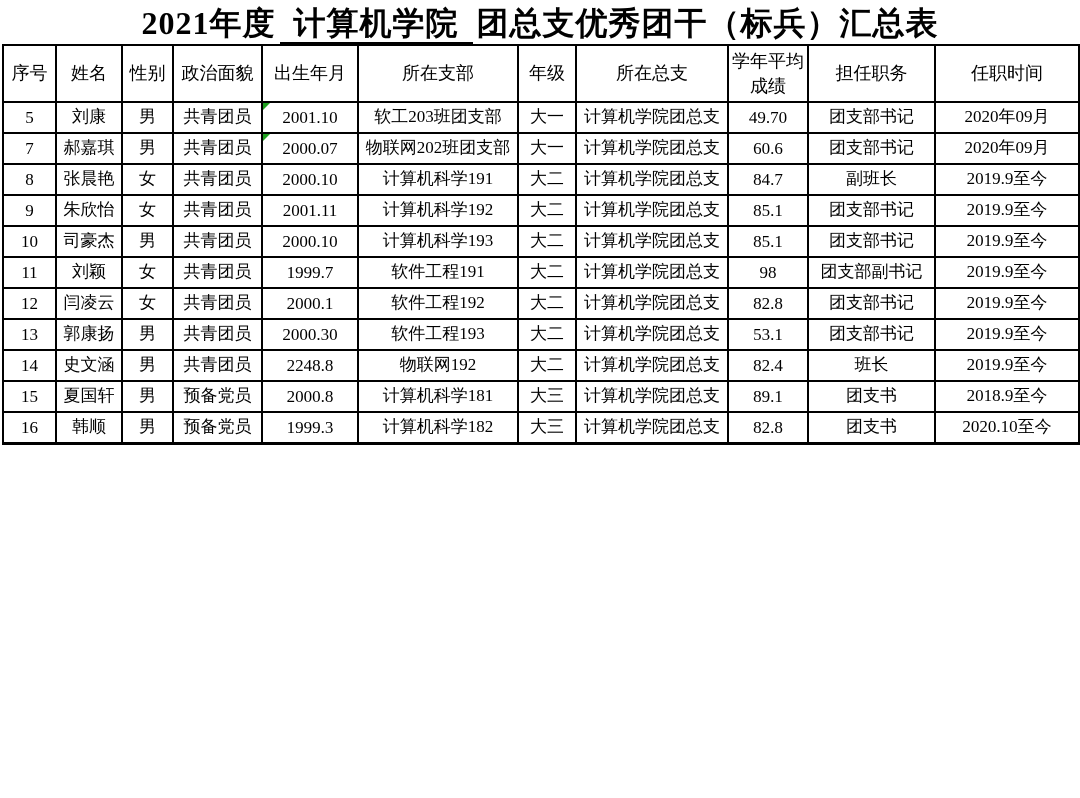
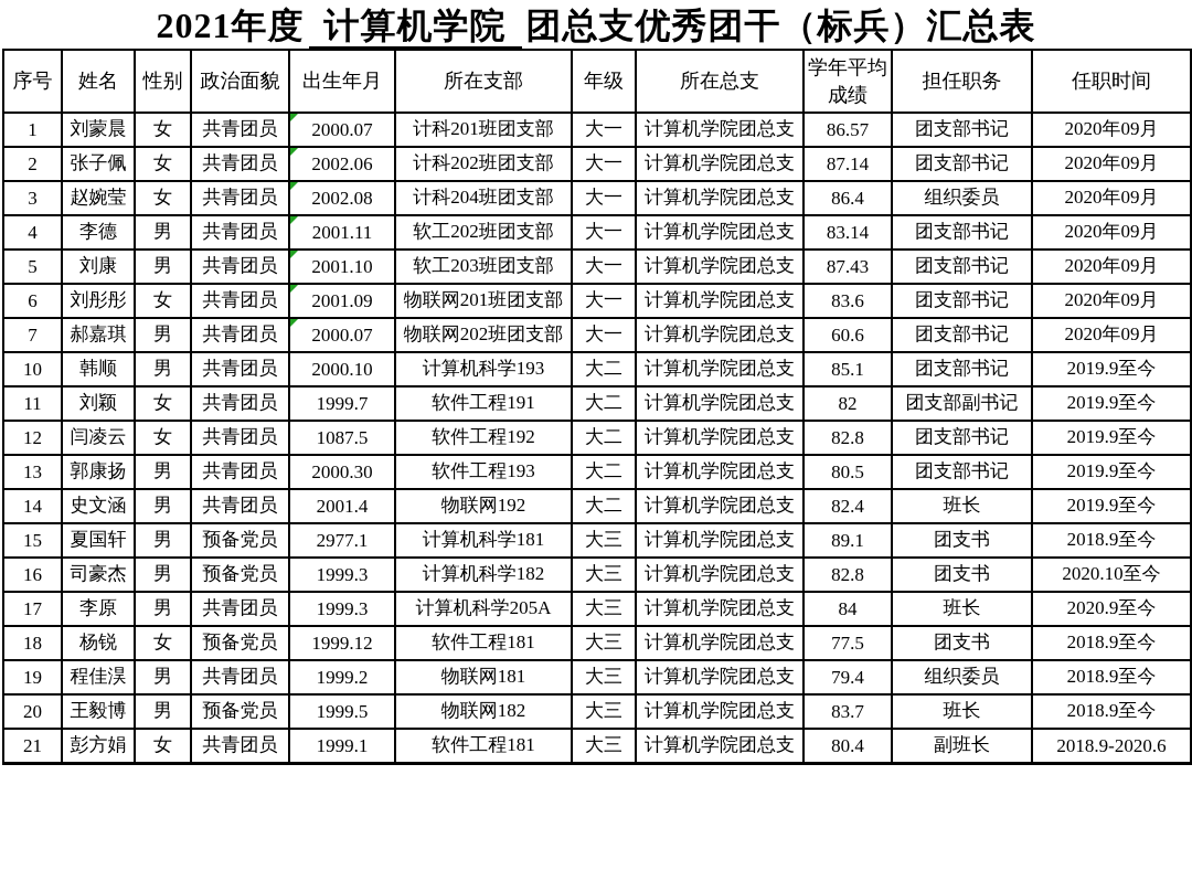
  2021年度 计算机学院 团总支优秀团干（标兵）汇总表
  序号	姓名	性别	政治面貌	出生年月	所在支部	年级	所在总支	学年平均成绩	担任职务	任职时间
+ 1	刘蒙晨	女	共青团员	2000.07	计科201班团支部	大一	计算机学院团总支	86.57	团支部书记	2020年09月
+ 2	张子佩	女	共青团员	2002.06	计科202班团支部	大一	计算机学院团总支	87.14	团支部书记	2020年09月
+ 3	赵婉莹	女	共青团员	2002.08	计科204班团支部	大一	计算机学院团总支	86.4	组织委员	2020年09月
+ 4	李德	男	共青团员	2001.11	软工202班团支部	大一	计算机学院团总支	83.14	团支部书记	2020年09月
- 5	刘康	男	共青团员	2001.10	软工203班团支部	大一	计算机学院团总支	49.70	团支部书记	2020年09月
+ 5	刘康	男	共青团员	2001.10	软工203班团支部	大一	计算机学院团总支	87.43	团支部书记	2020年09月
+ 6	刘彤彤	女	共青团员	2001.09	物联网201班团支部	大一	计算机学院团总支	83.6	团支部书记	2020年09月
  7	郝嘉琪	男	共青团员	2000.07	物联网202班团支部	大一	计算机学院团总支	60.6	团支部书记	2020年09月
- 8	张晨艳	女	共青团员	2000.10	计算机科学191	大二	计算机学院团总支	84.7	副班长	2019.9至今
- 9	朱欣怡	女	共青团员	2001.11	计算机科学192	大二	计算机学院团总支	85.1	团支部书记	2019.9至今
- 10	司豪杰	男	共青团员	2000.10	计算机科学193	大二	计算机学院团总支	85.1	团支部书记	2019.9至今
+ 10	韩顺	男	共青团员	2000.10	计算机科学193	大二	计算机学院团总支	85.1	团支部书记	2019.9至今
- 11	刘颖	女	共青团员	1999.7	软件工程191	大二	计算机学院团总支	98	团支部副书记	2019.9至今
+ 11	刘颖	女	共青团员	1999.7	软件工程191	大二	计算机学院团总支	82	团支部副书记	2019.9至今
- 12	闫凌云	女	共青团员	2000.1	软件工程192	大二	计算机学院团总支	82.8	团支部书记	2019.9至今
+ 12	闫凌云	女	共青团员	1087.5	软件工程192	大二	计算机学院团总支	82.8	团支部书记	2019.9至今
- 13	郭康扬	男	共青团员	2000.30	软件工程193	大二	计算机学院团总支	53.1	团支部书记	2019.9至今
+ 13	郭康扬	男	共青团员	2000.30	软件工程193	大二	计算机学院团总支	80.5	团支部书记	2019.9至今
- 14	史文涵	男	共青团员	2248.8	物联网192	大二	计算机学院团总支	82.4	班长	2019.9至今
+ 14	史文涵	男	共青团员	2001.4	物联网192	大二	计算机学院团总支	82.4	班长	2019.9至今
- 15	夏国轩	男	预备党员	2000.8	计算机科学181	大三	计算机学院团总支	89.1	团支书	2018.9至今
+ 15	夏国轩	男	预备党员	2977.1	计算机科学181	大三	计算机学院团总支	89.1	团支书	2018.9至今
- 16	韩顺	男	预备党员	1999.3	计算机科学182	大三	计算机学院团总支	82.8	团支书	2020.10至今
+ 16	司豪杰	男	预备党员	1999.3	计算机科学182	大三	计算机学院团总支	82.8	团支书	2020.10至今
+ 17	李原	男	共青团员	1999.3	计算机科学205A	大三	计算机学院团总支	84	班长	2020.9至今
+ 18	杨锐	女	预备党员	1999.12	软件工程181	大三	计算机学院团总支	77.5	团支书	2018.9至今
+ 19	程佳淏	男	共青团员	1999.2	物联网181	大三	计算机学院团总支	79.4	组织委员	2018.9至今
+ 20	王毅博	男	预备党员	1999.5	物联网182	大三	计算机学院团总支	83.7	班长	2018.9至今
+ 21	彭方娟	女	共青团员	1999.1	软件工程181	大三	计算机学院团总支	80.4	副班长	2018.9-2020.6
